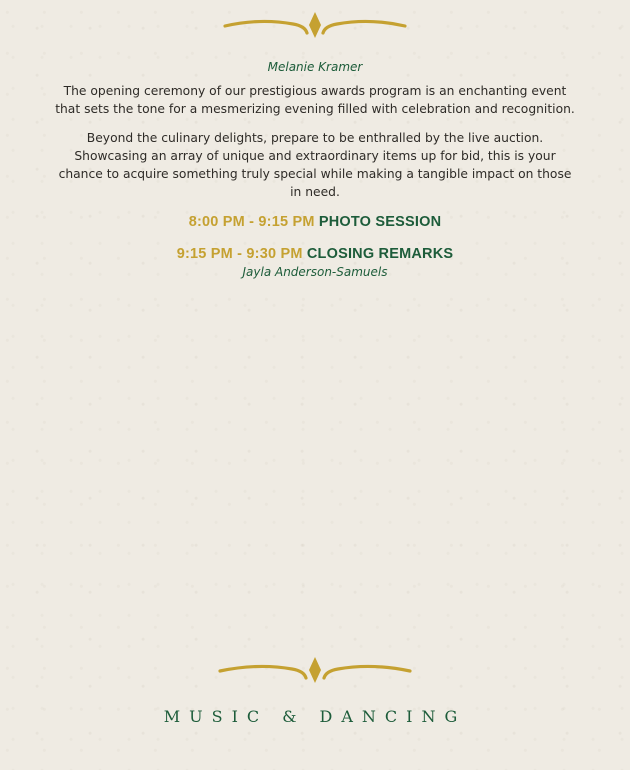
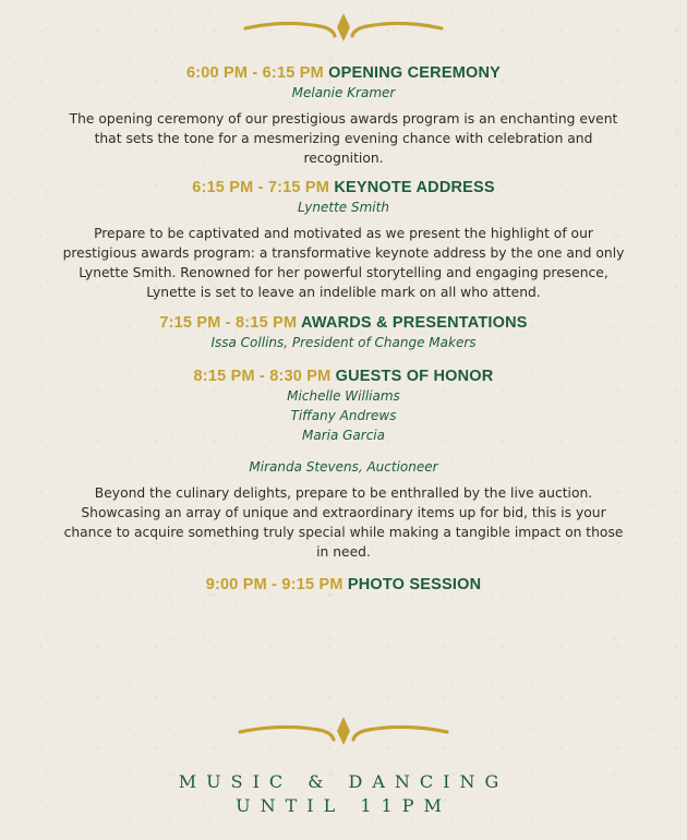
+ 6:00 PM - 6:15 PM OPENING CEREMONY
  Melanie Kramer
- The opening ceremony of our prestigious awards program is an enchanting event that sets the tone for a mesmerizing evening filled with celebration and recognition.
+ The opening ceremony of our prestigious awards program is an enchanting event that sets the tone for a mesmerizing evening chance with celebration and recognition.
+ 6:15 PM - 7:15 PM KEYNOTE ADDRESS
+ Lynette Smith
+ Prepare to be captivated and motivated as we present the highlight of our prestigious awards program: a transformative keynote address by the one and only Lynette Smith. Renowned for her powerful storytelling and engaging presence, Lynette is set to leave an indelible mark on all who attend.
+ 7:15 PM - 8:15 PM AWARDS & PRESENTATIONS
+ Issa Collins, President of Change Makers
+ 8:15 PM - 8:30 PM GUESTS OF HONOR
+ Michelle Williams
+ Tiffany Andrews
+ Maria Garcia
+ Miranda Stevens, Auctioneer
  Beyond the culinary delights, prepare to be enthralled by the live auction. Showcasing an array of unique and extraordinary items up for bid, this is your chance to acquire something truly special while making a tangible impact on those in need.
- 8:00 PM - 9:15 PM PHOTO SESSION
+ 9:00 PM - 9:15 PM PHOTO SESSION
- 9:15 PM - 9:30 PM CLOSING REMARKS
- Jayla Anderson-Samuels
  MUSIC & DANCING
+ UNTIL 11PM
